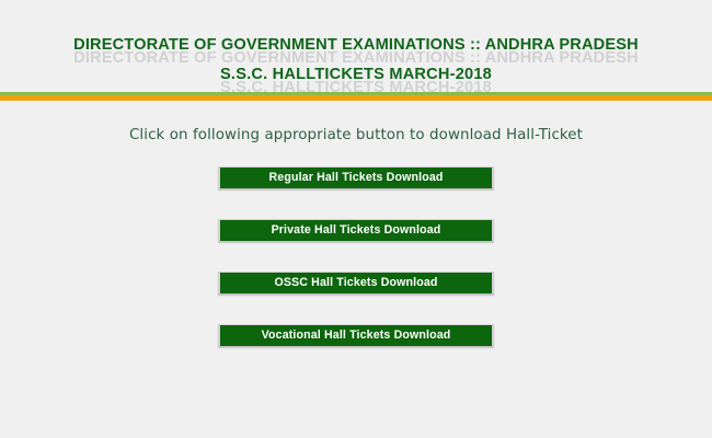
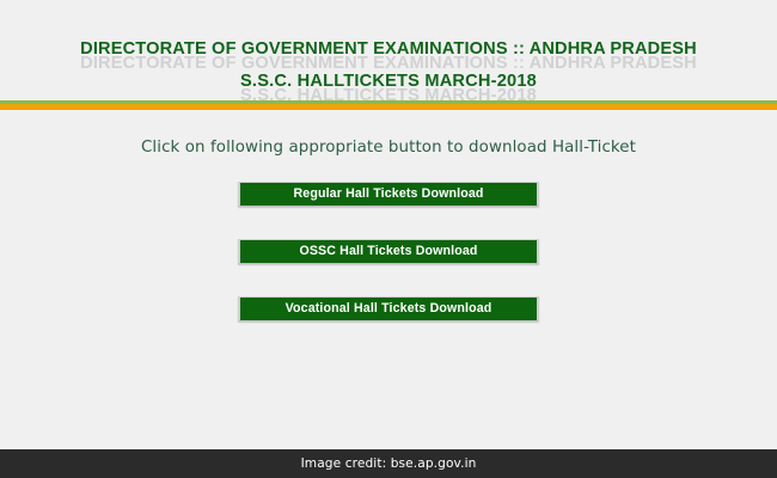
  DIRECTORATE OF GOVERNMENT EXAMINATIONS :: ANDHRA PRADESH
  S.S.C. HALLTICKETS MARCH-2018
  Click on following appropriate button to download Hall-Ticket
  Regular Hall Tickets Download
- Private Hall Tickets Download
  OSSC Hall Tickets Download
  Vocational Hall Tickets Download
+ Image credit: bse.ap.gov.in
